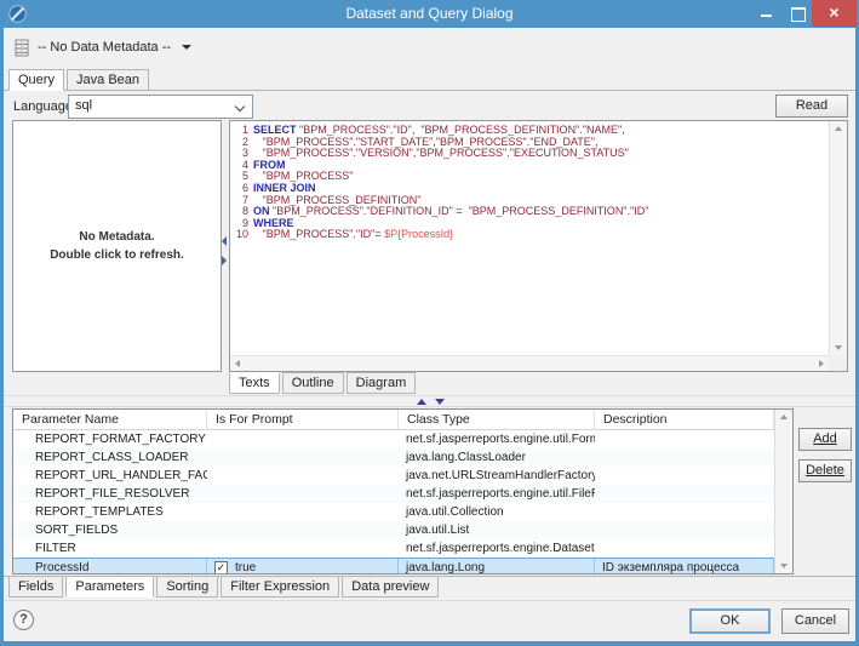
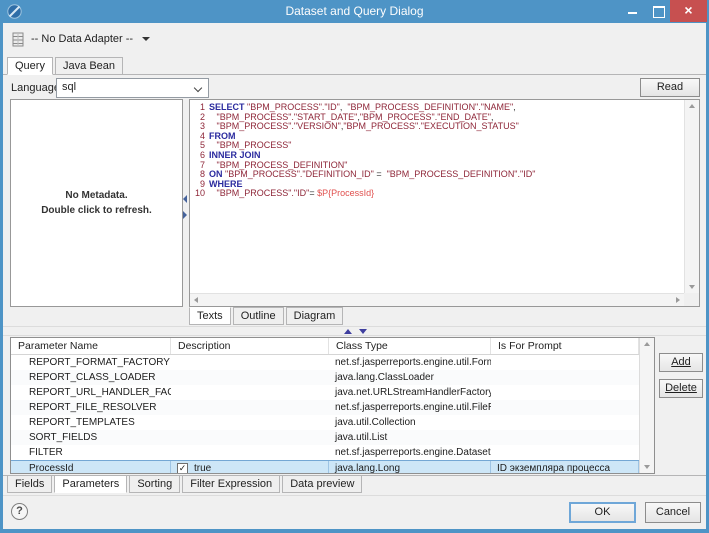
  Dataset and Query Dialog
  ×
- -- No Data Metadata --
+ -- No Data Adapter --
  Query Java Bean
  Languag
  sql
  No Metadata.
  Double click to refresh.
  1
  SELECT "BPM_PROCESS"."ID", "BPM_PROCESS_DEFINITION"."NAME",
  2
  "BPM_PROCESS"."START_DATE","BPM_PROCESS"."END_DATE",
  3
  "BPM_PROCESS"."VERSION","BPM_PROCESS"."EXECUTION_STATUS"
  4
  FROM
  5
  "BPM_PROCESS"
  6
  INNER JOIN
  7
  "BPM_PROCESS_DEFINITION"
  8
  ON "BPM_PROCESS"."DEFINITION_ID" = "BPM_PROCESS_DEFINITION"."ID"
  9
  WHERE
  10
  "BPM_PROCESS"."ID"= $P{ProcessId}
  Texts Outline Diagram
  Parameter Name
- Is For Prompt
+ Description
  Class Type
- Description
+ Is For Prompt
  REPORT_FORMAT_FACTORY
  net.sf.jasperreports.engine.util.Form
  REPORT_CLASS_LOADER
  java.lang.ClassLoader
  REPORT_URL_HANDLER_FAC
  java.net.URLStreamHandlerFactory
  REPORT_FILE_RESOLVER
  net.sf.jasperreports.engine.util.File
  REPORT_TEMPLATES
  java.util.Collection
  SORT_FIELDS
  java.util.List
  FILTER
  net.sf.jasperreports.engine.Dataset
  ProcessId
  ✓
  true
  java.lang.Long
  ID экземпляра процесса
  Add
  Delete
  Fields Parameters Sorting Filter Expression Data preview
  ?
  OK
  Cancel
